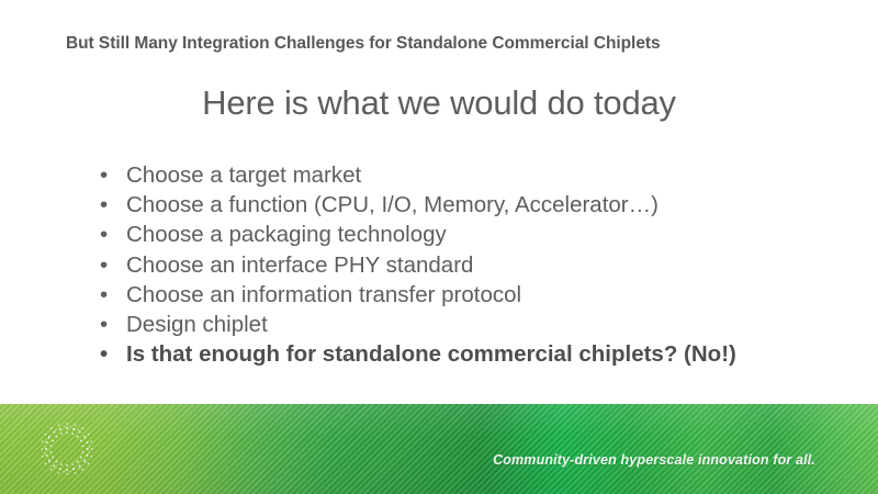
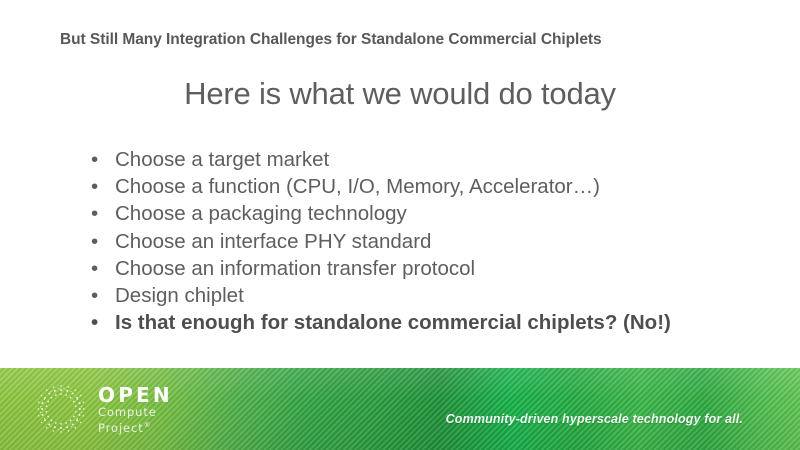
  But Still Many Integration Challenges for Standalone Commercial Chiplets
  Here is what we would do today
  •
  Choose a target market
  •
  Choose a function (CPU, I/O, Memory, Accelerator…)
  •
  Choose a packaging technology
  •
  Choose an interface PHY standard
  •
  Choose an information transfer protocol
  •
  Design chiplet
  •
  Is that enough for standalone commercial chiplets? (No!)
+ OPEN
+ Compute
+ Project®
- Community-driven hyperscale innovation for all.
+ Community-driven hyperscale technology for all.
